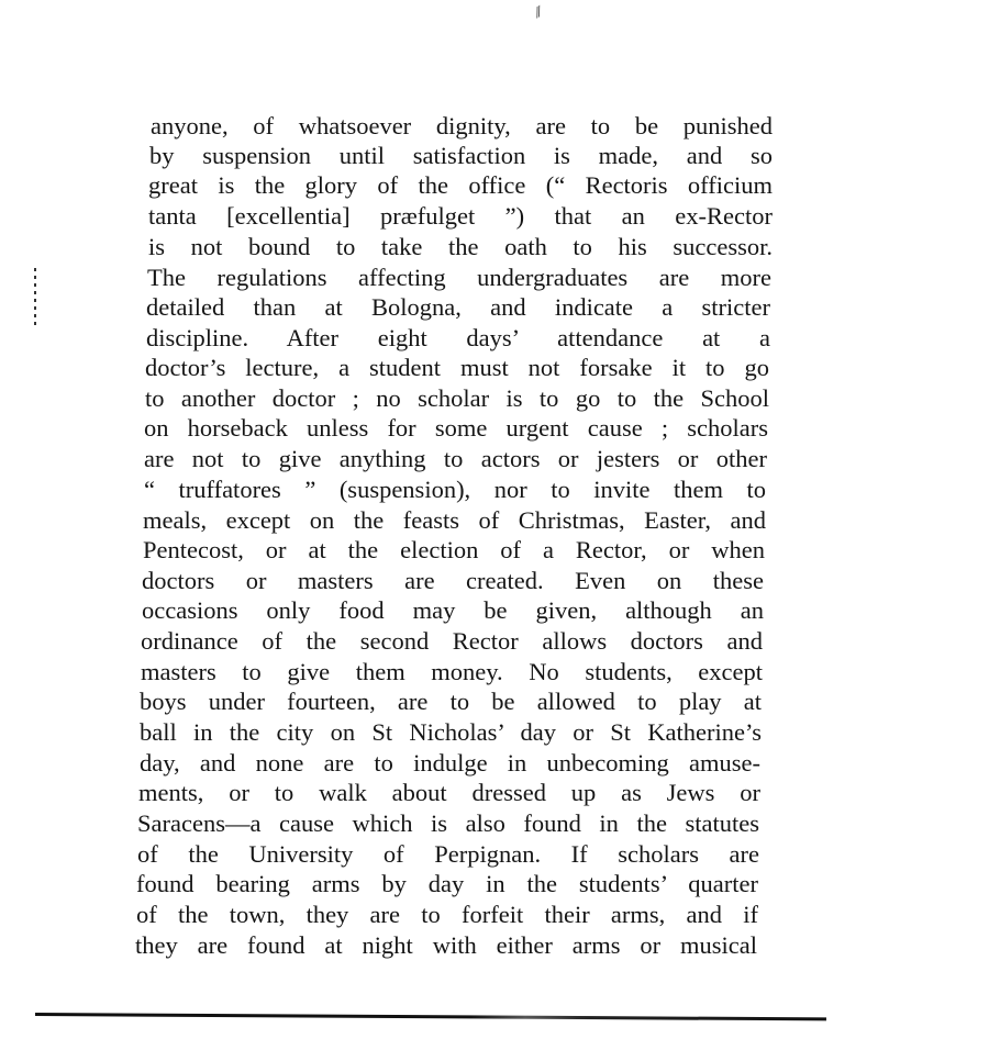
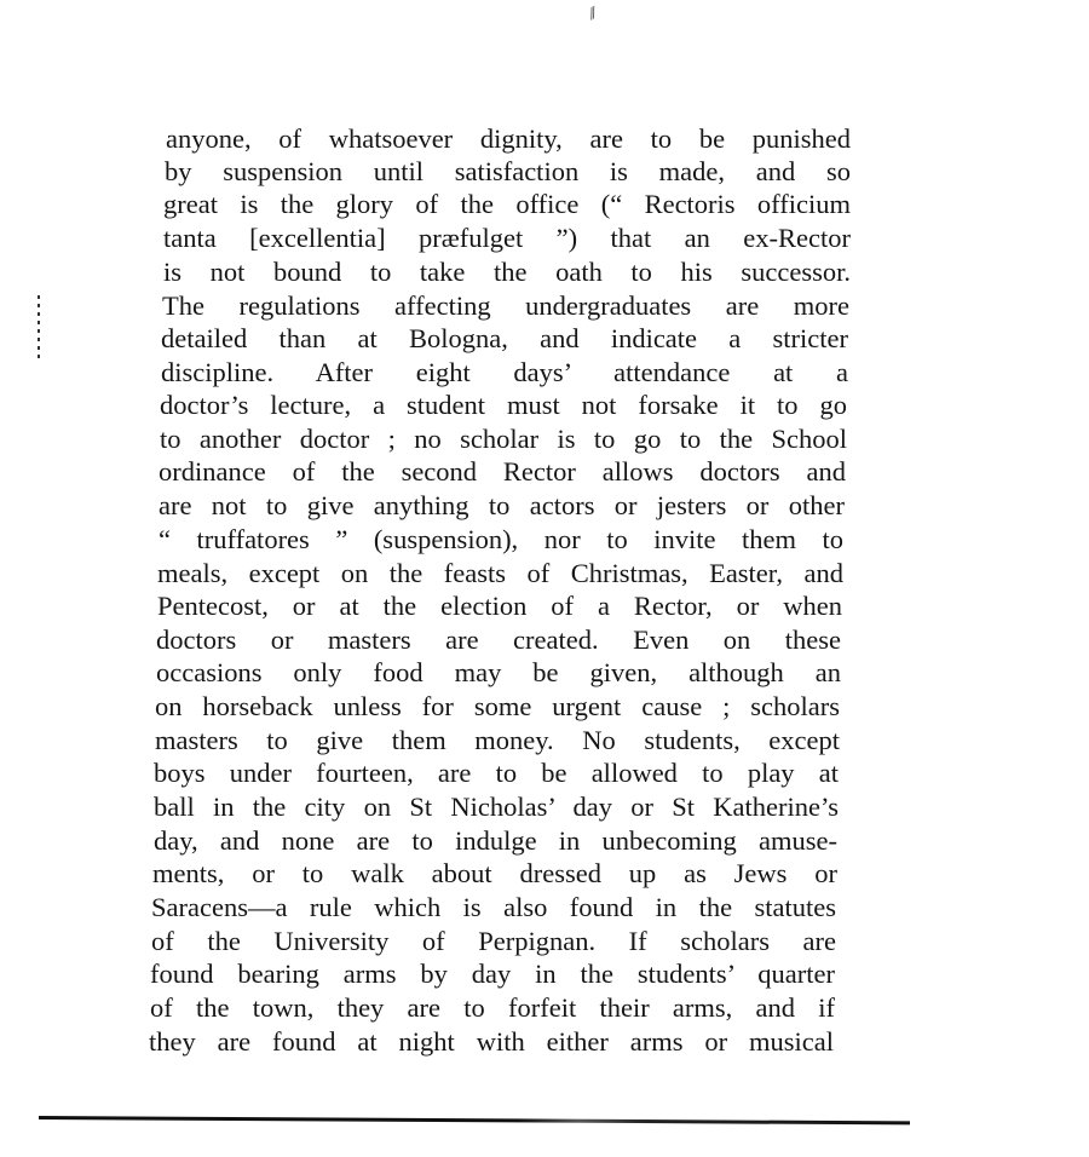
  anyone, of whatsoever dignity, are to be punished
  by suspension until satisfaction is made, and so
  great is the glory of the office (“ Rectoris officium
  tanta [excellentia] præfulget ”) that an ex-Rector
  is not bound to take the oath to his successor.
  The regulations affecting undergraduates are more
  detailed than at Bologna, and indicate a stricter
  discipline. After eight days’ attendance at a
  doctor’s lecture, a student must not forsake it to go
  to another doctor ; no scholar is to go to the School
- on horseback unless for some urgent cause ; scholars
+ ordinance of the second Rector allows doctors and
  are not to give anything to actors or jesters or other
  “ truffatores ” (suspension), nor to invite them to
  meals, except on the feasts of Christmas, Easter, and
  Pentecost, or at the election of a Rector, or when
  doctors or masters are created. Even on these
  occasions only food may be given, although an
- ordinance of the second Rector allows doctors and
+ on horseback unless for some urgent cause ; scholars
  masters to give them money. No students, except
  boys under fourteen, are to be allowed to play at
  ball in the city on St Nicholas’ day or St Katherine’s
  day, and none are to indulge in unbecoming amuse-
  ments, or to walk about dressed up as Jews or
- Saracens—a cause which is also found in the statutes
+ Saracens—a rule which is also found in the statutes
  of the University of Perpignan. If scholars are
  found bearing arms by day in the students’ quarter
  of the town, they are to forfeit their arms, and if
  they are found at night with either arms or musical
